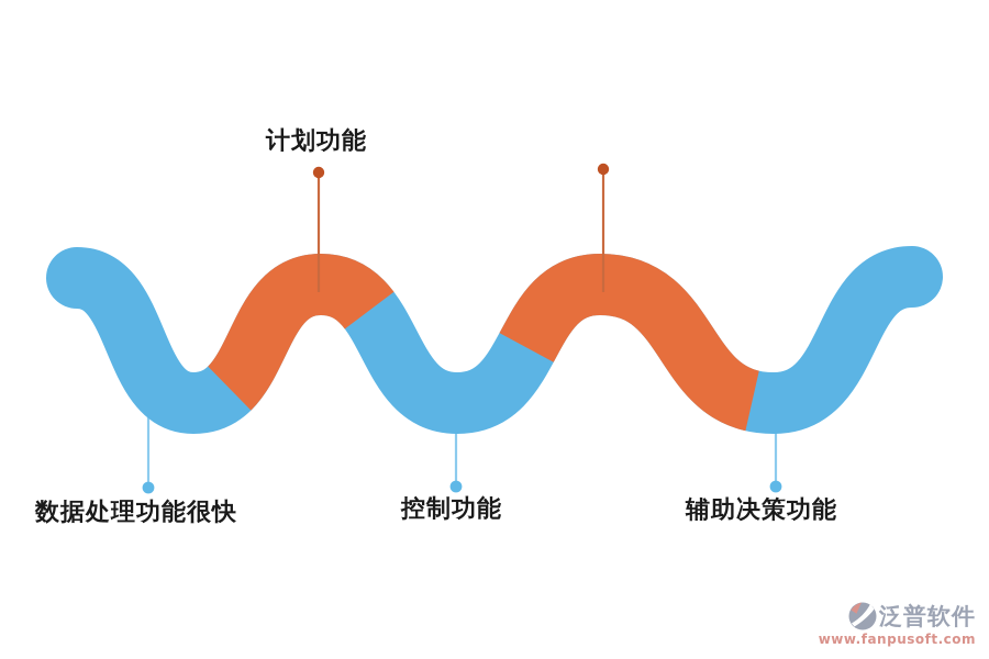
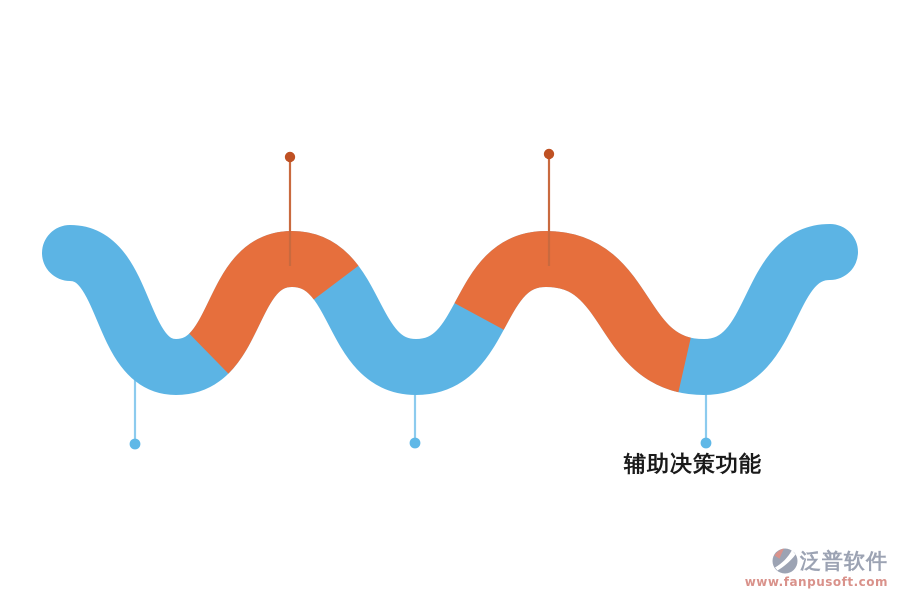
- 计划功能
- 数据处理功能很快
- 控制功能
  辅助决策功能
  泛普软件
  www.fanpusoft.com
